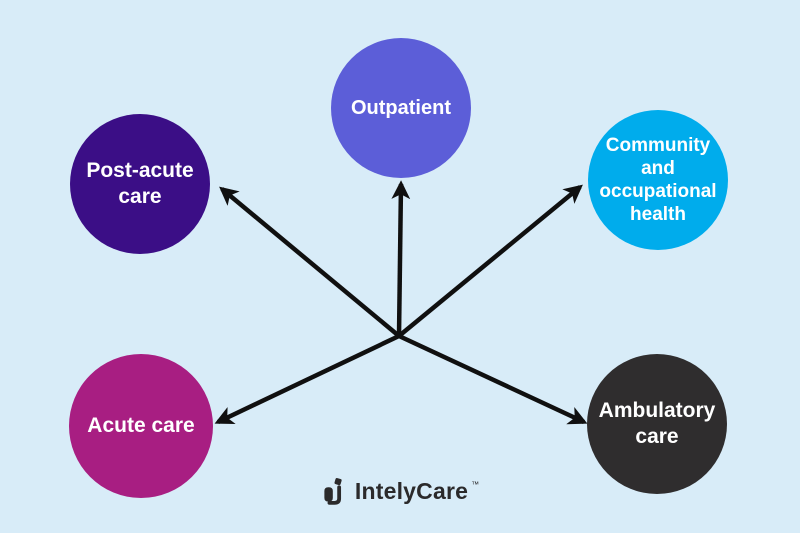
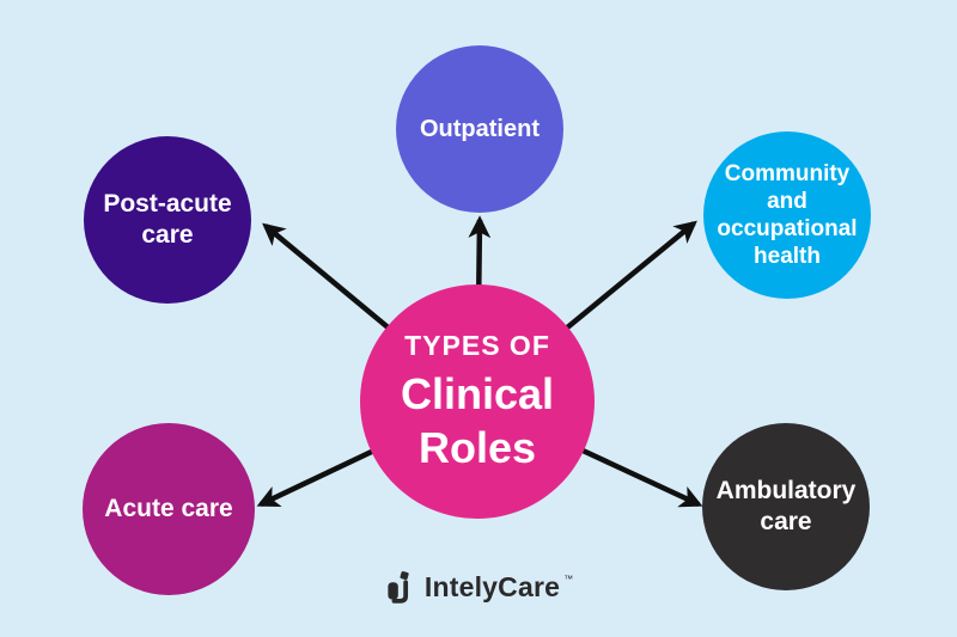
+ TYPES OF
+ Clinical
+ Roles
  Outpatient
  Community
  and
  occupational
  health
  Post-acute
  care
  Acute care
  Ambulatory
  care
  IntelyCare
  ™
